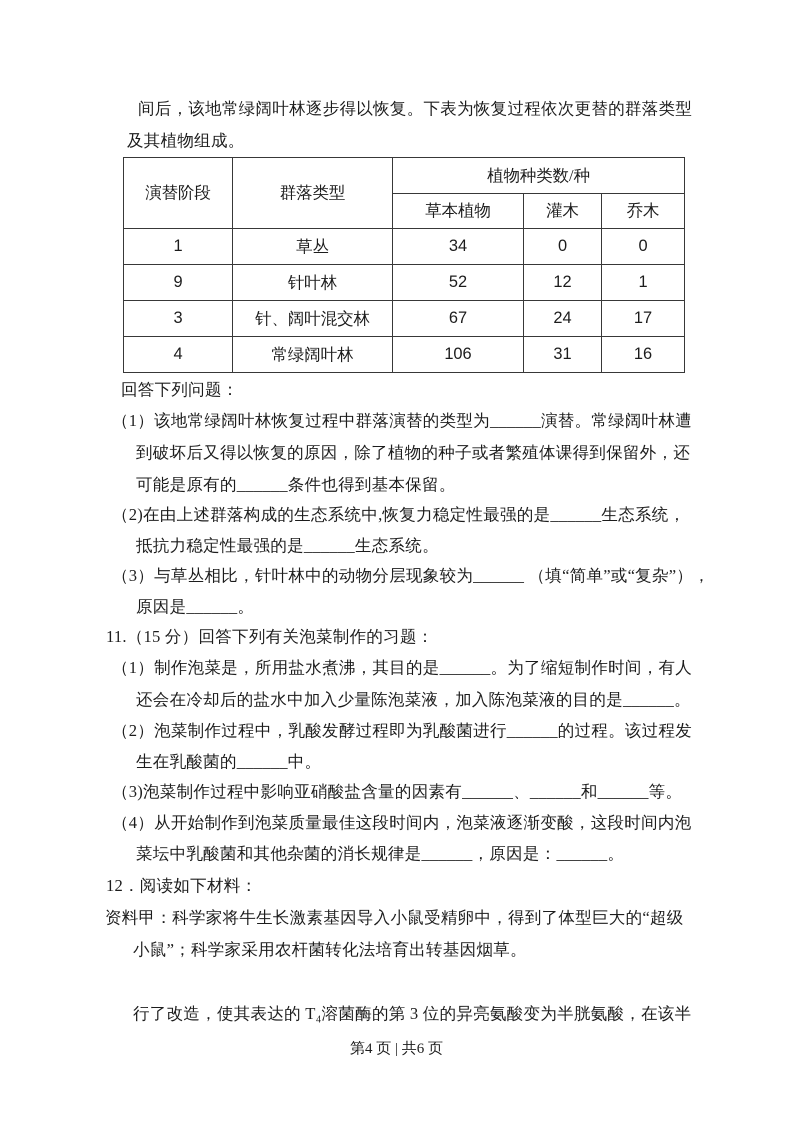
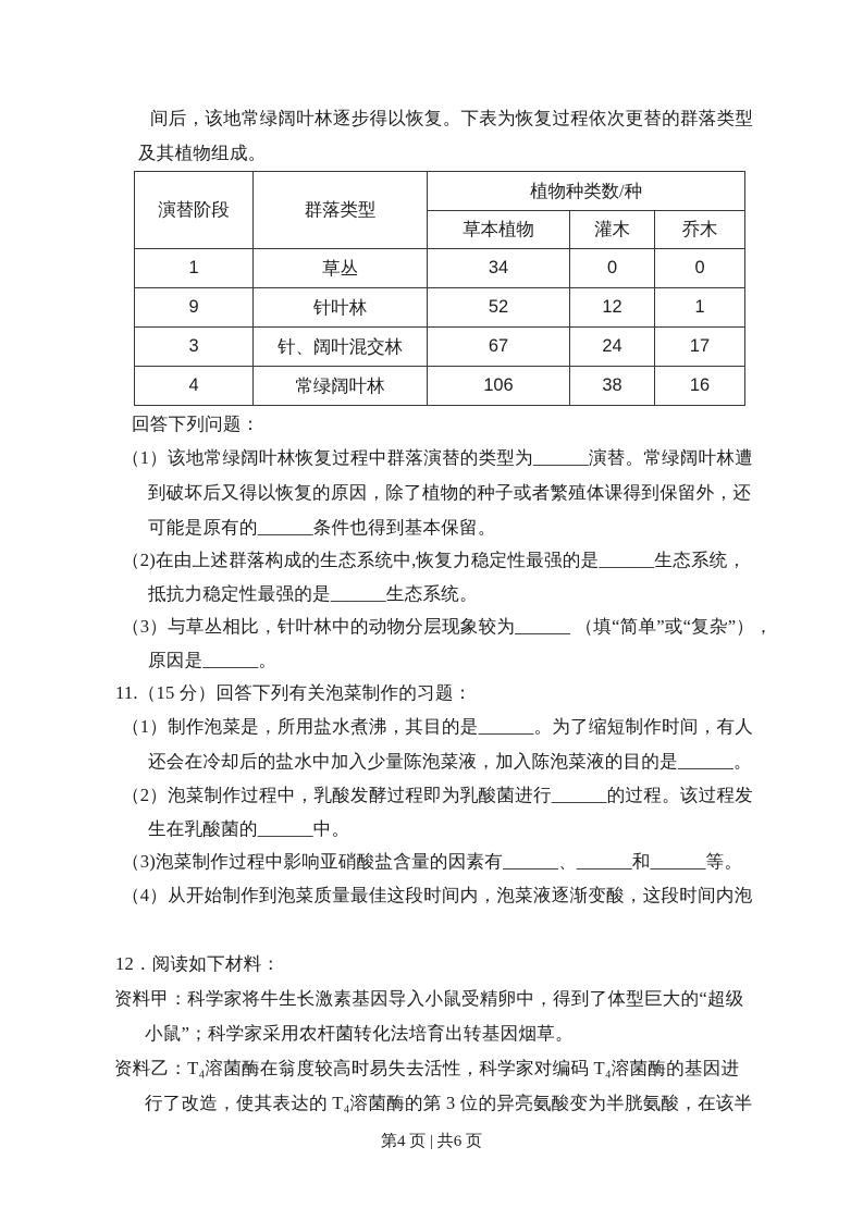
  间后，该地常绿阔叶林逐步得以恢复。下表为恢复过程依次更替的群落类型
  及其植物组成。
  演替阶段	群落类型	植物种类数/种
  草本植物	灌木	乔木
  1	草丛	34	0	0
  9	针叶林	52	12	1
  3	针、阔叶混交林	67	24	17
- 4	常绿阔叶林	106	31	16
+ 4	常绿阔叶林	106	38	16
  回答下列问题：
  （1）该地常绿阔叶林恢复过程中群落演替的类型为______演替。常绿阔叶林遭
  到破坏后又得以恢复的原因，除了植物的种子或者繁殖体课得到保留外，还
  可能是原有的______条件也得到基本保留。
  （2)在由上述群落构成的生态系统中,恢复力稳定性最强的是______生态系统，
  抵抗力稳定性最强的是______生态系统。
  （3）与草丛相比，针叶林中的动物分层现象较为______ （填“简单”或“复杂”），
  原因是______。
  11.（15 分）回答下列有关泡菜制作的习题：
  （1）制作泡菜是，所用盐水煮沸，其目的是______。为了缩短制作时间，有人
  还会在冷却后的盐水中加入少量陈泡菜液，加入陈泡菜液的目的是______。
  （2）泡菜制作过程中，乳酸发酵过程即为乳酸菌进行______的过程。该过程发
  生在乳酸菌的______中。
  （3)泡菜制作过程中影响亚硝酸盐含量的因素有______、______和______等。
  （4）从开始制作到泡菜质量最佳这段时间内，泡菜液逐渐变酸，这段时间内泡
- 菜坛中乳酸菌和其他杂菌的消长规律是______，原因是：______。
  12．阅读如下材料：
  资料甲：科学家将牛生长激素基因导入小鼠受精卵中，得到了体型巨大的“超级
  小鼠”；科学家采用农杆菌转化法培育出转基因烟草。
+ 资料乙：T₄溶菌酶在翁度较高时易失去活性，科学家对编码 T₄溶菌酶的基因进
  行了改造，使其表达的 T₄溶菌酶的第 3 位的异亮氨酸变为半胱氨酸，在该半
  第4 页 | 共6 页
